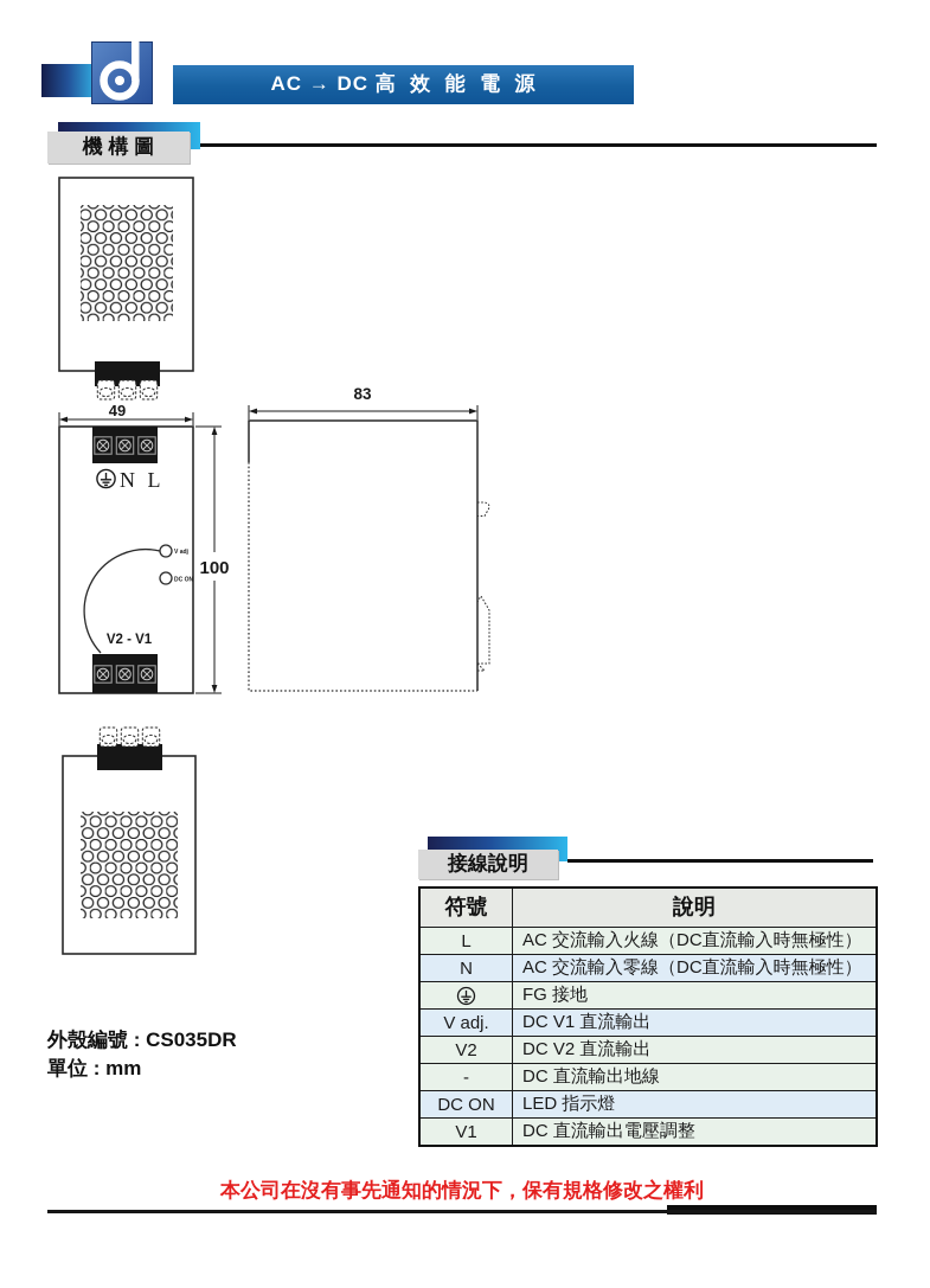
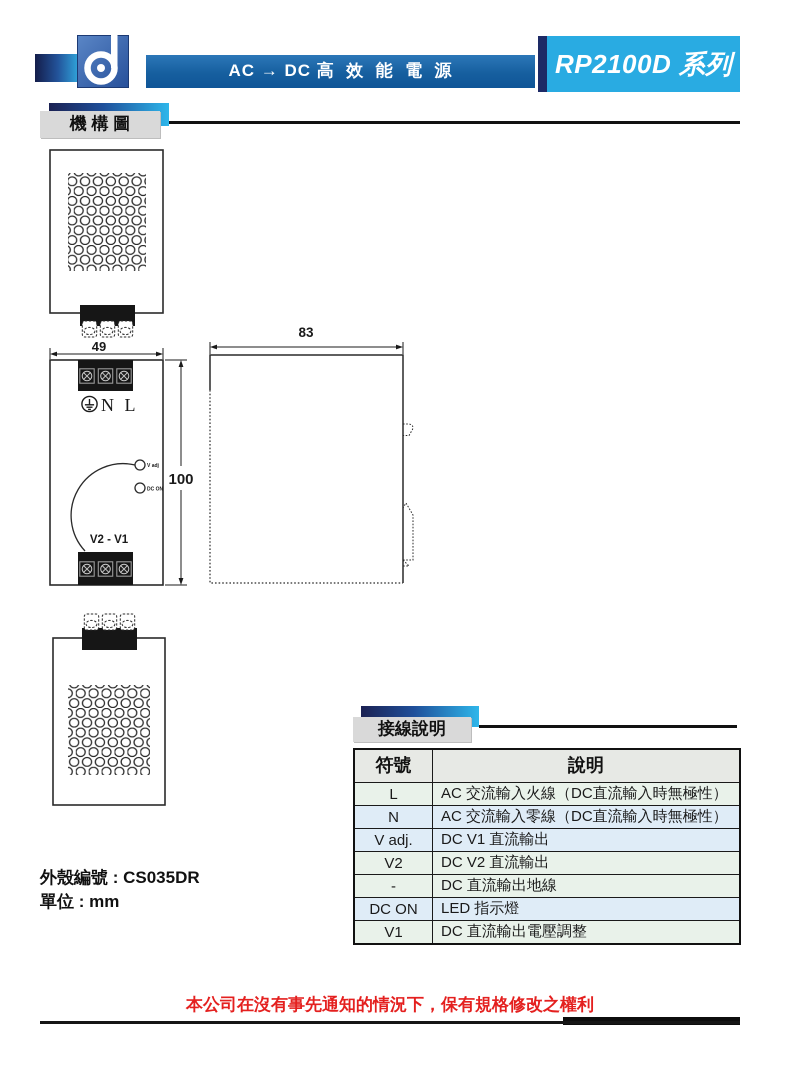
  AC → DC 高 效 能 電 源
+ RP2100D 系列
  機 構 圖
  49
  N L
  V2 - V1
  100
  83
  外殼編號 : CS035DR
  單位 : mm
  接線說明
  符號	說明
  L	AC 交流輸入火線（DC直流輸入時無極性）
  N	AC 交流輸入零線（DC直流輸入時無極性）
- 	FG 接地
  V adj.	DC V1 直流輸出
  V2	DC V2 直流輸出
  -	DC 直流輸出地線
  DC ON	LED 指示燈
  V1	DC 直流輸出電壓調整
  本公司在沒有事先通知的情況下，保有規格修改之權利
